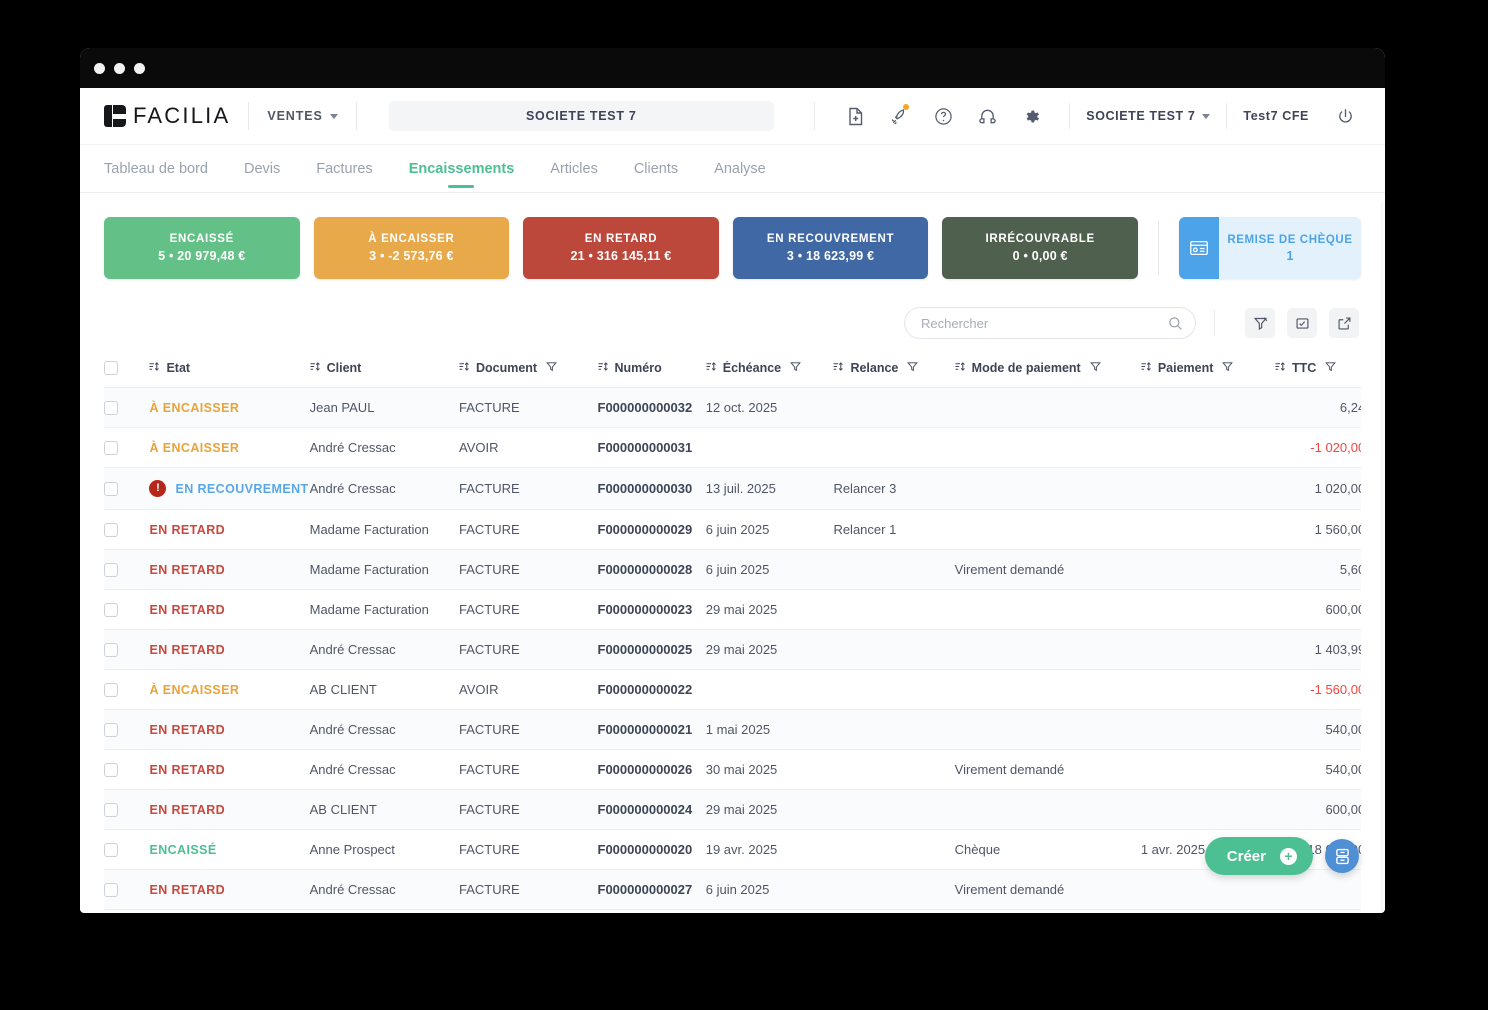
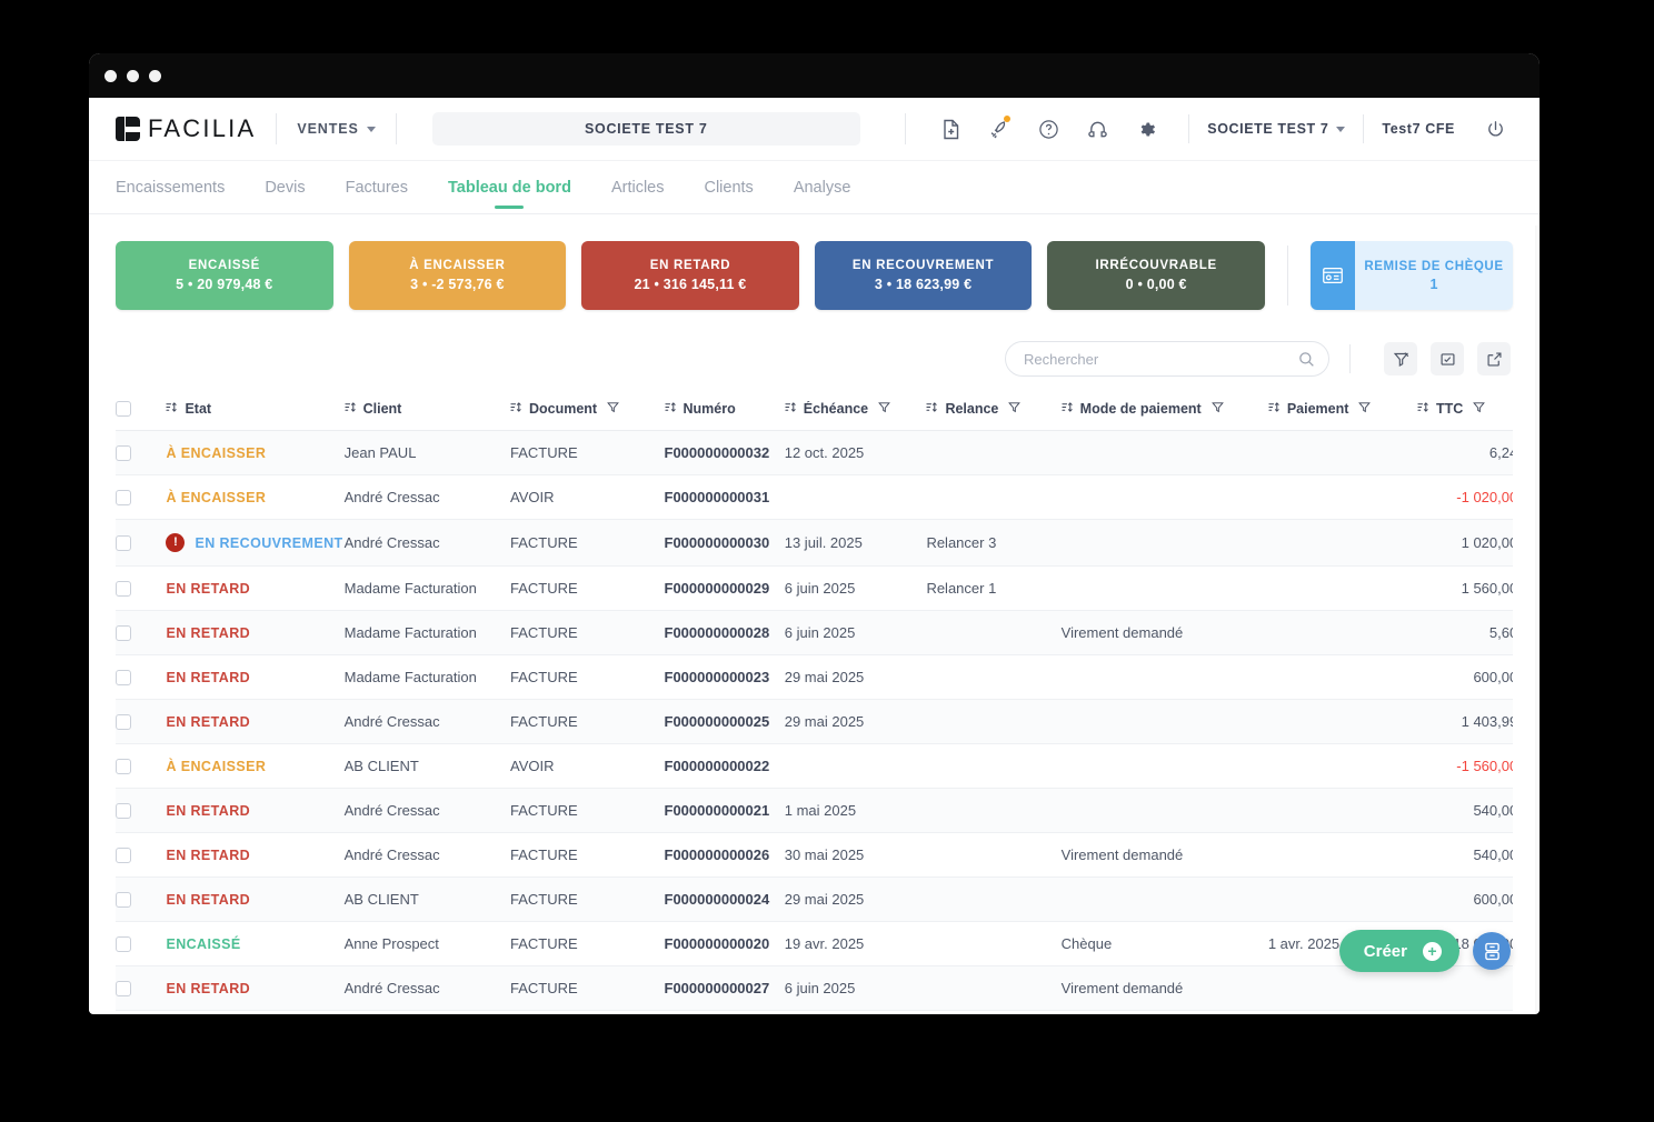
  FACILIA
  VENTES
  SOCIETE TEST 7
  SOCIETE TEST 7
  Test7 CFE
- Tableau de bord
+ Encaissements
  Devis
  Factures
- Encaissements
+ Tableau de bord
  Articles
  Clients
  Analyse
  ENCAISSÉ
  5 • 20 979,48 €
  À ENCAISSER
  3 • -2 573,76 €
  EN RETARD
  21 • 316 145,11 €
  EN RECOUVREMENT
  3 • 18 623,99 €
  IRRÉCOUVRABLE
  0 • 0,00 €
  REMISE DE CHÈQUE
  1
  Rechercher
  	Etat	Client	Document	Numéro	Échéance	Relance	Mode de paiement	Paiement	TTC
  	À ENCAISSER	Jean PAUL	FACTURE	F000000000032	12 oct. 2025				6,2
  	À ENCAISSER	André Cressac	AVOIR	F000000000031					-1 020,0
  	! EN RECOUVREMENT	André Cressac	FACTURE	F000000000030	13 juil. 2025	Relancer 3			1 020,0
  	EN RETARD	Madame Facturation	FACTURE	F000000000029	6 juin 2025	Relancer 1			1 560,0
  	EN RETARD	Madame Facturation	FACTURE	F000000000028	6 juin 2025		Virement demandé		5,6
  	EN RETARD	Madame Facturation	FACTURE	F000000000023	29 mai 2025				600,0
  	EN RETARD	André Cressac	FACTURE	F000000000025	29 mai 2025				1 403,9
  	À ENCAISSER	AB CLIENT	AVOIR	F000000000022					-1 560,0
  	EN RETARD	André Cressac	FACTURE	F000000000021	1 mai 2025				540,0
  	EN RETARD	André Cressac	FACTURE	F000000000026	30 mai 2025		Virement demandé		540,0
  	EN RETARD	AB CLIENT	FACTURE	F000000000024	29 mai 2025				600,0
  	ENCAISSÉ	Anne Prospect	FACTURE	F000000000020	19 avr. 2025		Chèque	1 avr. 2025	8
  	EN RETARD	André Cressac	FACTURE	F000000000027	6 juin 2025		Virement demandé
  Créer
  +
